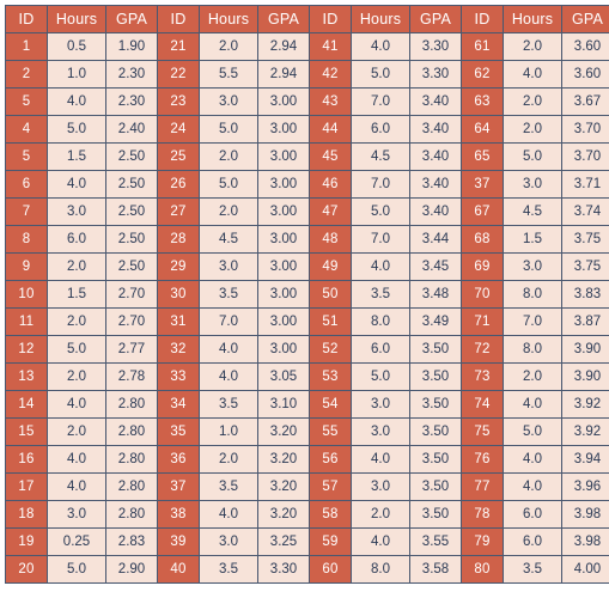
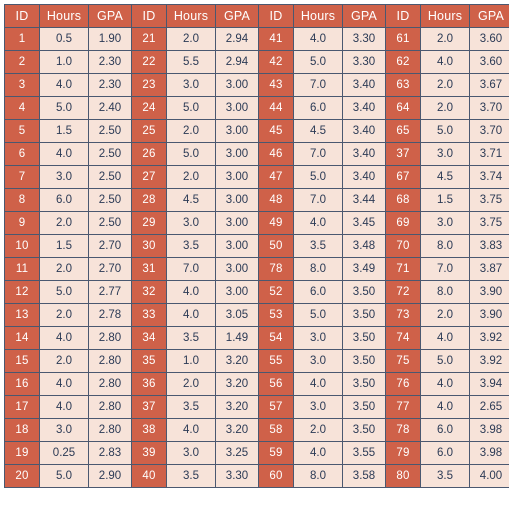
  ID	Hours	GPA	ID	Hours	GPA	ID	Hours	GPA	ID	Hours	GPA
  1	0.5	1.90	21	2.0	2.94	41	4.0	3.30	61	2.0	3.60
  2	1.0	2.30	22	5.5	2.94	42	5.0	3.30	62	4.0	3.60
- 5	4.0	2.30	23	3.0	3.00	43	7.0	3.40	63	2.0	3.67
+ 3	4.0	2.30	23	3.0	3.00	43	7.0	3.40	63	2.0	3.67
  4	5.0	2.40	24	5.0	3.00	44	6.0	3.40	64	2.0	3.70
  5	1.5	2.50	25	2.0	3.00	45	4.5	3.40	65	5.0	3.70
  6	4.0	2.50	26	5.0	3.00	46	7.0	3.40	37	3.0	3.71
  7	3.0	2.50	27	2.0	3.00	47	5.0	3.40	67	4.5	3.74
  8	6.0	2.50	28	4.5	3.00	48	7.0	3.44	68	1.5	3.75
  9	2.0	2.50	29	3.0	3.00	49	4.0	3.45	69	3.0	3.75
  10	1.5	2.70	30	3.5	3.00	50	3.5	3.48	70	8.0	3.83
- 11	2.0	2.70	31	7.0	3.00	51	8.0	3.49	71	7.0	3.87
+ 11	2.0	2.70	31	7.0	3.00	78	8.0	3.49	71	7.0	3.87
  12	5.0	2.77	32	4.0	3.00	52	6.0	3.50	72	8.0	3.90
  13	2.0	2.78	33	4.0	3.05	53	5.0	3.50	73	2.0	3.90
- 14	4.0	2.80	34	3.5	3.10	54	3.0	3.50	74	4.0	3.92
+ 14	4.0	2.80	34	3.5	1.49	54	3.0	3.50	74	4.0	3.92
  15	2.0	2.80	35	1.0	3.20	55	3.0	3.50	75	5.0	3.92
  16	4.0	2.80	36	2.0	3.20	56	4.0	3.50	76	4.0	3.94
- 17	4.0	2.80	37	3.5	3.20	57	3.0	3.50	77	4.0	3.96
+ 17	4.0	2.80	37	3.5	3.20	57	3.0	3.50	77	4.0	2.65
  18	3.0	2.80	38	4.0	3.20	58	2.0	3.50	78	6.0	3.98
  19	0.25	2.83	39	3.0	3.25	59	4.0	3.55	79	6.0	3.98
  20	5.0	2.90	40	3.5	3.30	60	8.0	3.58	80	3.5	4.00
